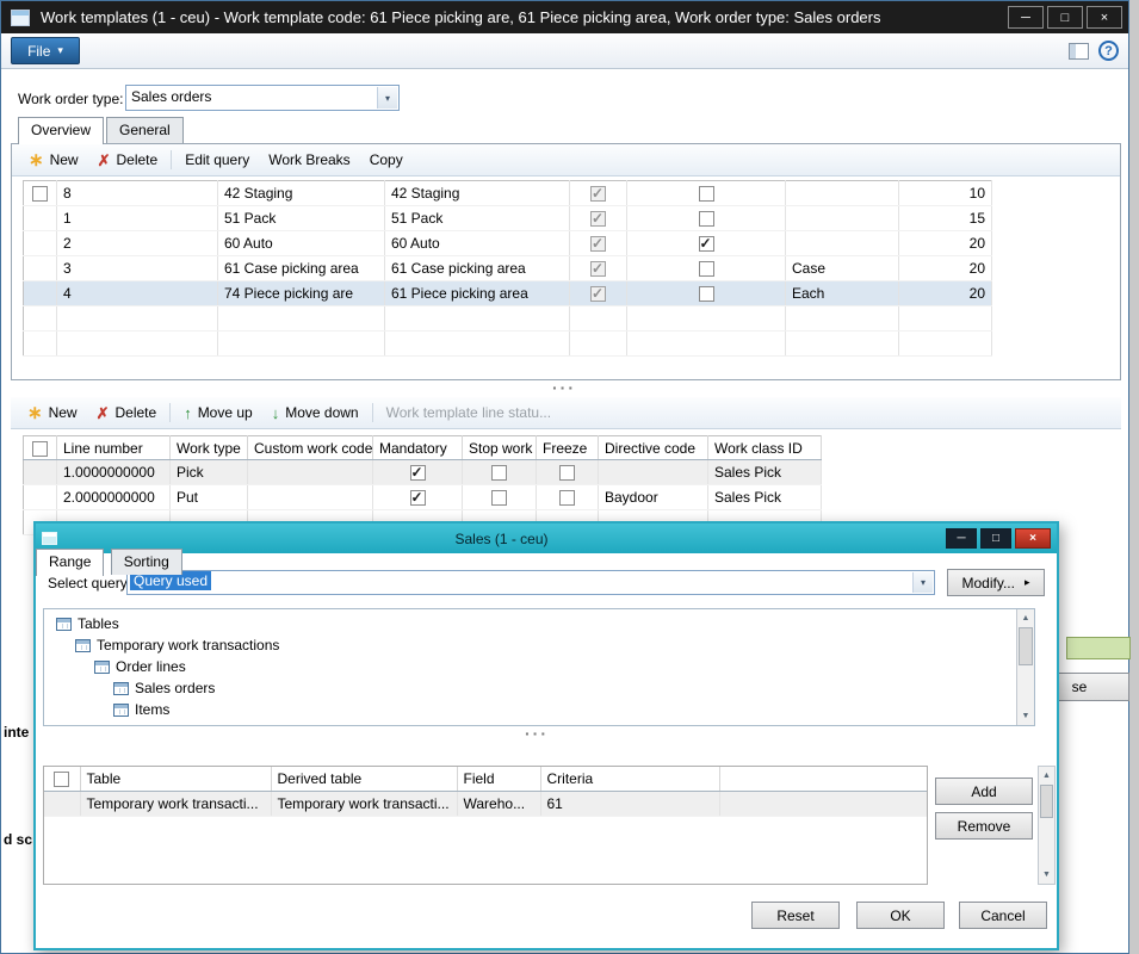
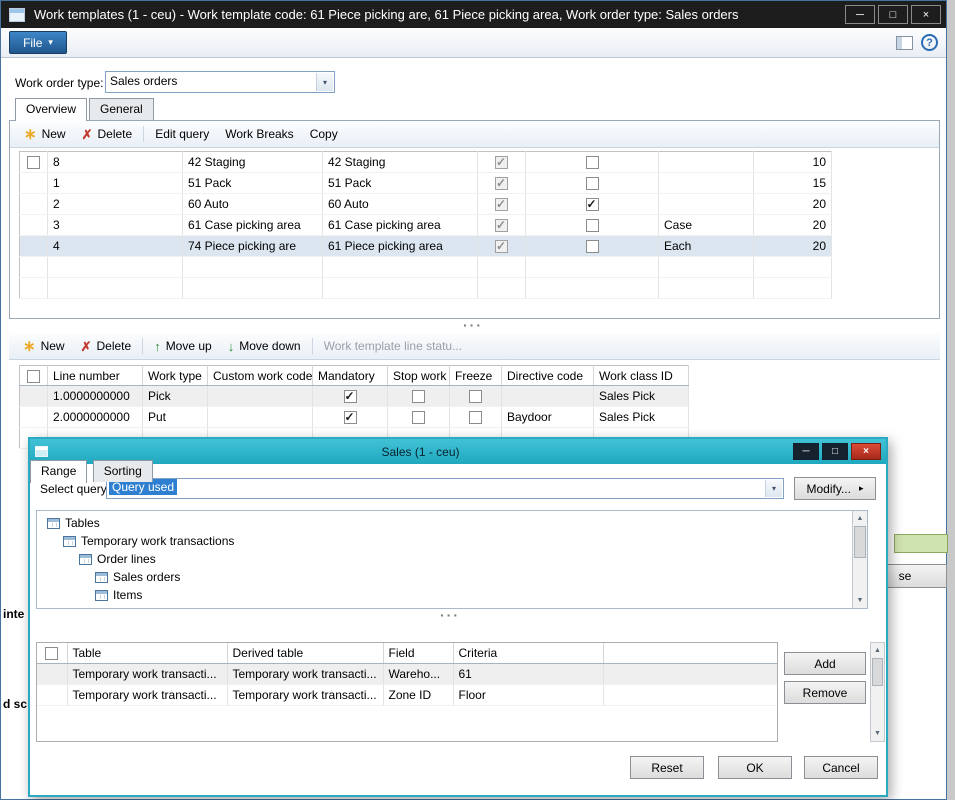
  Work templates (1 - ceu) - Work template code: 61 Piece picking are, 61 Piece picking area, Work order type: Sales orders
  ─
  □
  ×
  File
  ▾
  ?
  Work order type:
  Sales orders
  ▾
  Overview
  General
  ∗
  New
  ✗
  Delete
  Edit query
  Work Breaks
  Copy
  	8	42 Staging	42 Staging				10
  	1	51 Pack	51 Pack				15
  	2	60 Auto	60 Auto				20
  	3	61 Case picking area	61 Case picking area			Case	20
  	4	74 Piece picking are	61 Piece picking area			Each	20
  ···
  ∗
  New
  ✗
  Delete
  ↑
  Move up
  ↓
  Move down
  Work template line statu...
  	Line number	Work type	Custom work code	Mandatory	Stop work	Freeze	Directive code	Work class ID
  	1.0000000000	Pick						Sales Pick
  	2.0000000000	Put					Baydoor	Sales Pick
  se
  inte
  d sc
  Sales (1 - ceu)
  ─
  □
  ×
  Select query
  Query used
  ▾
  Modify...
  ▸
  Tables
  Temporary work transactions
  Order lines
  Sales orders
  Items
  ···
  Range Sorting
  	Table	Derived table	Field	Criteria
  	Temporary work transacti...	Temporary work transacti...	Wareho...	61
+ 	Temporary work transacti...	Temporary work transacti...	Zone ID	Floor
  Add
  Remove
  Reset
  OK
  Cancel
